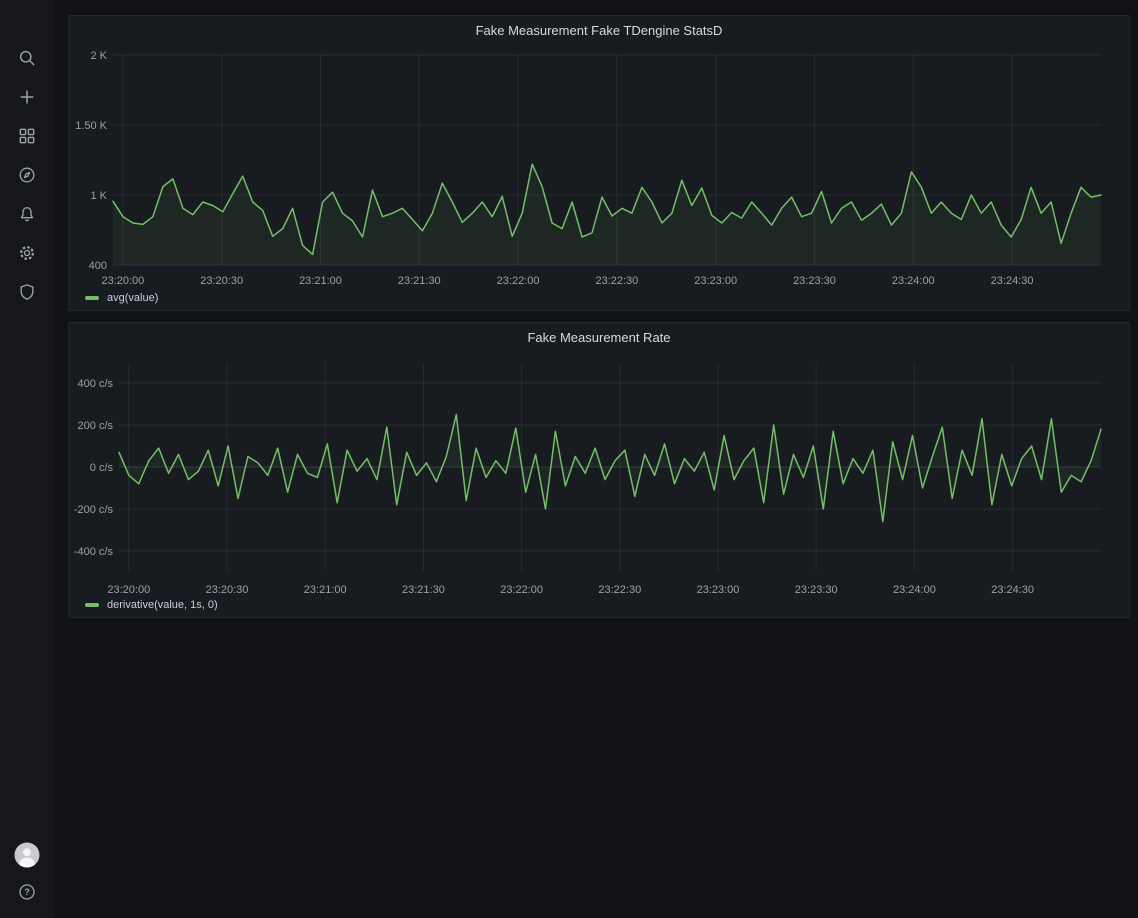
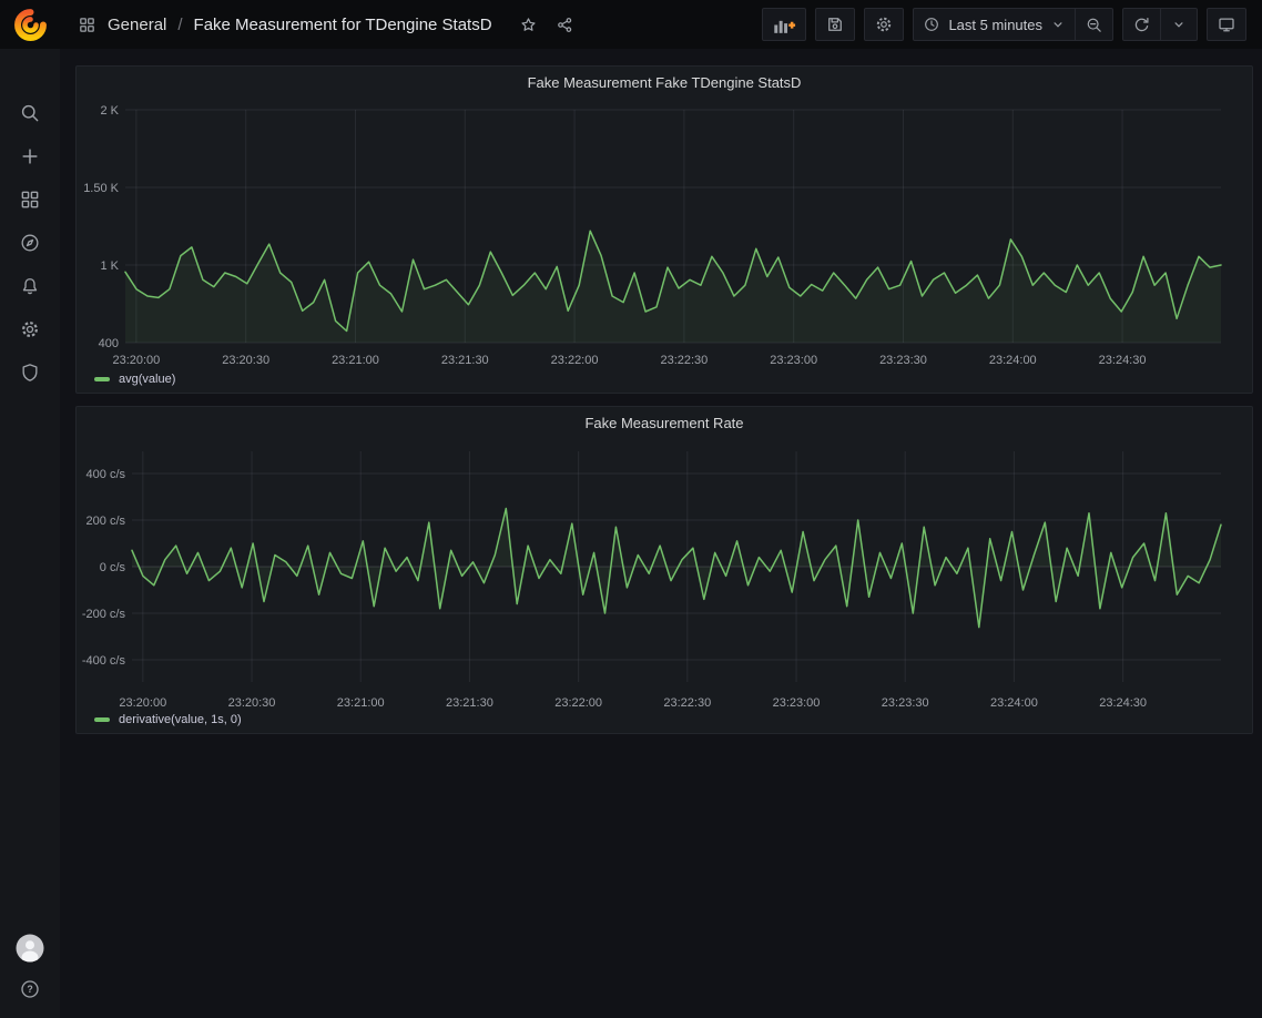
+ General
+ /
+ Fake Measurement for TDengine StatsD
+ Last 5 minutes
  ?
  Fake Measurement Fake TDengine StatsD
  23:20:00
  23:20:30
  23:21:00
  23:21:30
  23:22:00
  23:22:30
  23:23:00
  23:23:30
  23:24:00
  23:24:30
  400
  1 K
  1.50 K
  2 K
  avg(value)
  Fake Measurement Rate
  23:20:00
  23:20:30
  23:21:00
  23:21:30
  23:22:00
  23:22:30
  23:23:00
  23:23:30
  23:24:00
  23:24:30
  400 c/s
  200 c/s
  0 c/s
  -200 c/s
  -400 c/s
  derivative(value, 1s, 0)
